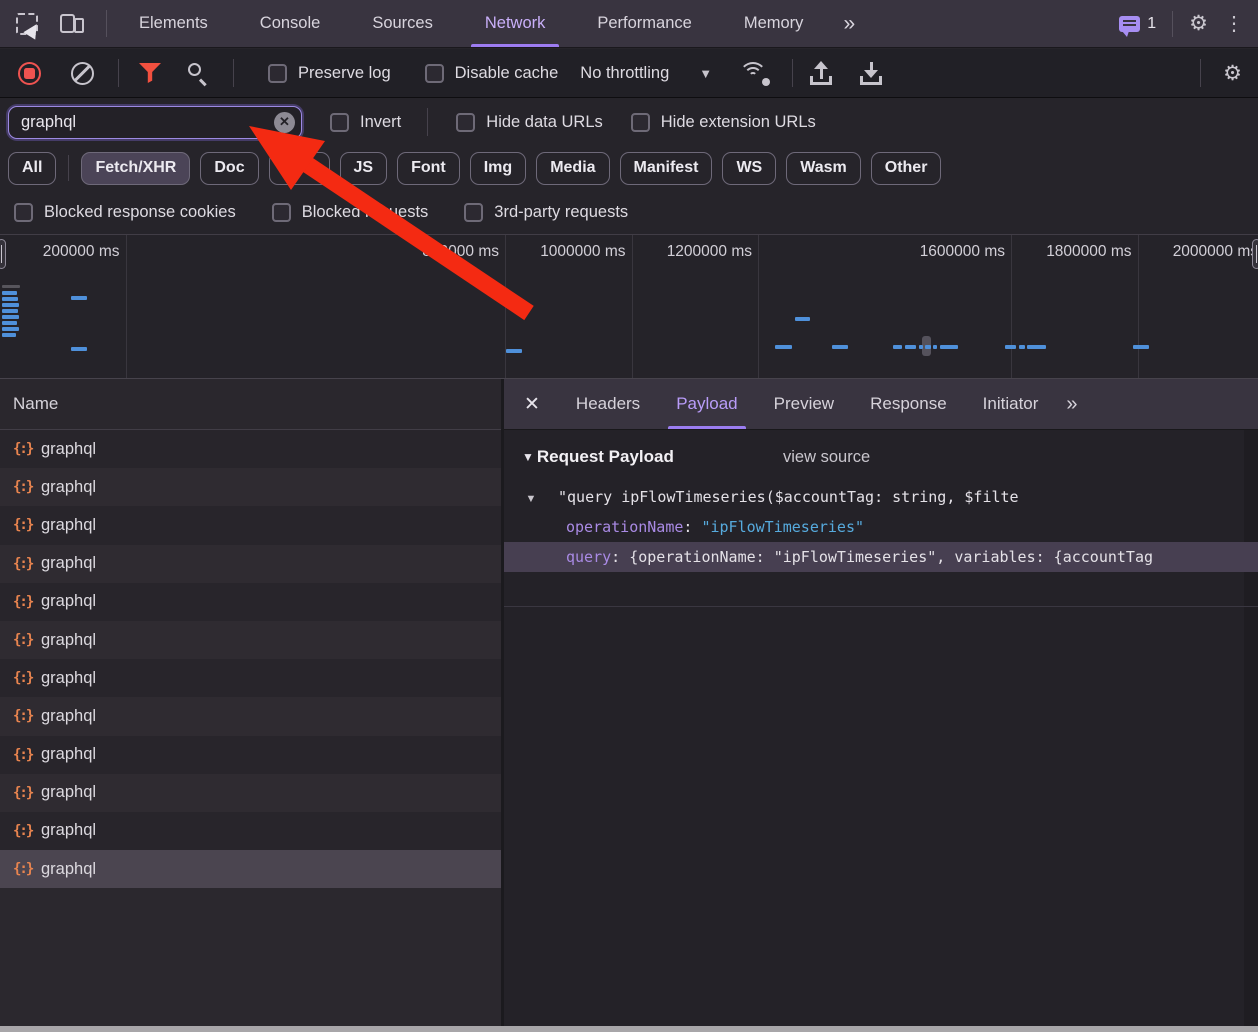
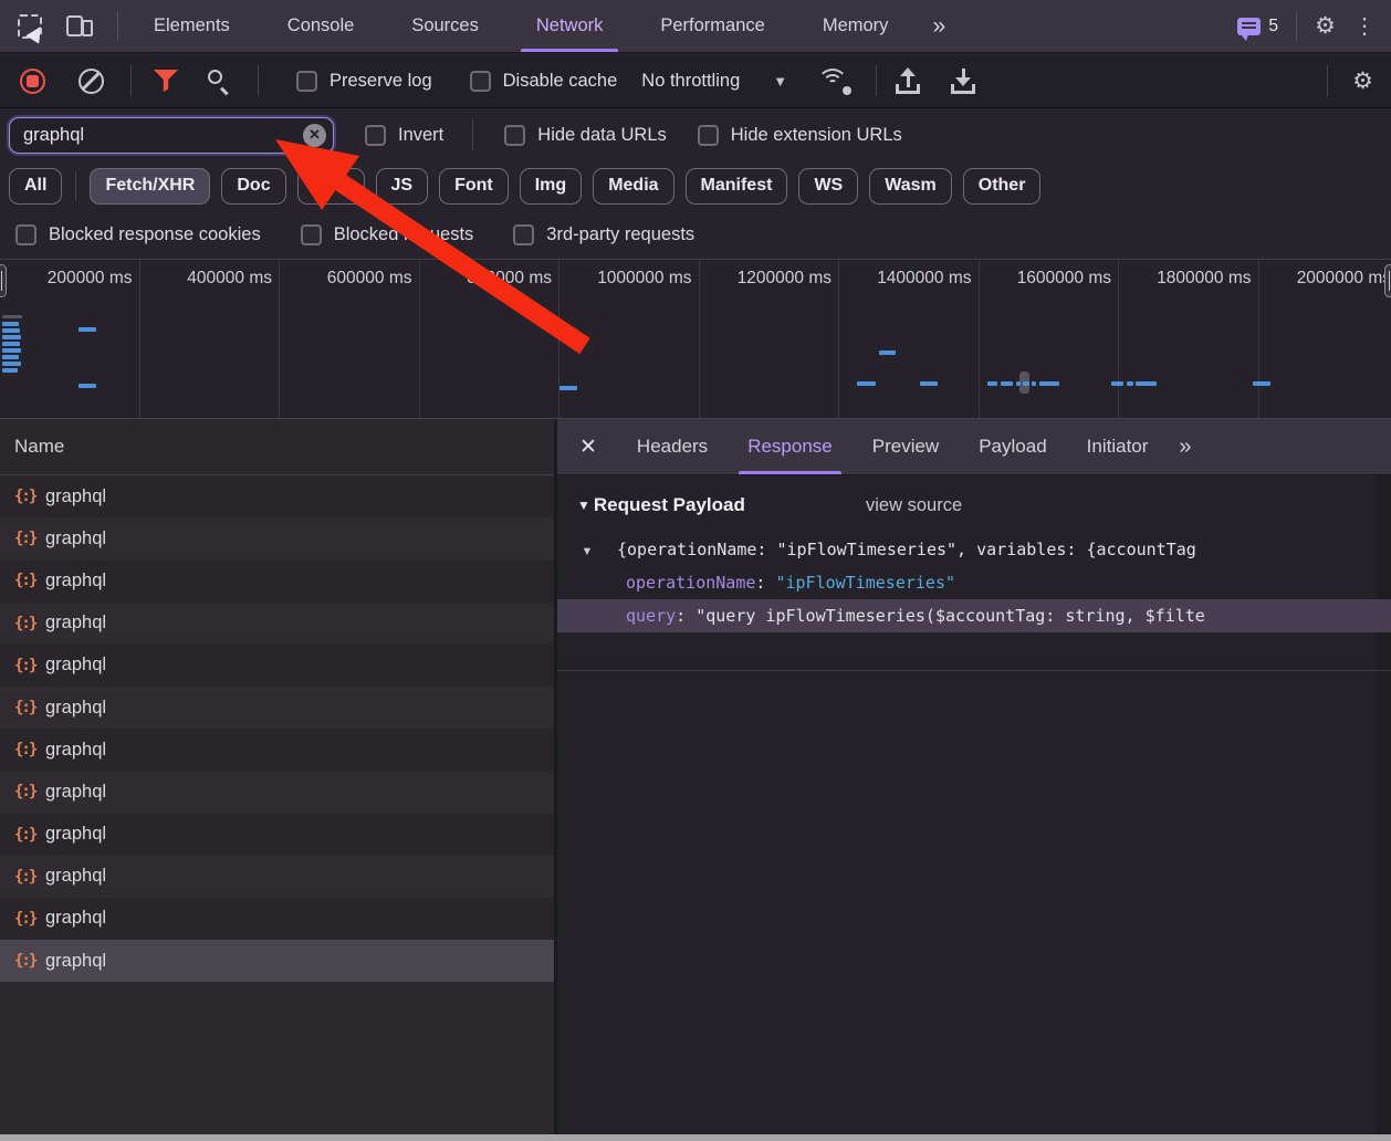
  Elements
  Console
  Sources
  Network
  Performance
  Memory
  »
- 1
+ 5
  ⚙
  ⋮
  Preserve log
  Disable cache
  No throttling
  ▼
  ⚙
  graphql
  ✕
  Invert
  Hide data URLs
  Hide extension URLs
  All
  Fetch/XHR
  Doc
  JS
  Font
  Img
  Media
  Manifest
  WS
  Wasm
  Other
  Blocked response cookies
  Blockedests
  3rd-party requests
  200000 ms
+ 400000 ms
+ 600000 ms
  1000000 ms
  1200000 ms
+ 1400000 ms
  1600000 ms
  1800000 ms
  2000000 m
  Name
  {:}
  graphql
  {:}
  graphql
  {:}
  graphql
  {:}
  graphql
  {:}
  graphql
  {:}
  graphql
  {:}
  graphql
  {:}
  graphql
  {:}
  graphql
  {:}
  graphql
  {:}
  graphql
  {:}
  graphql
  ✕
  Headers
- Payload
+ Response
  Preview
- Response
+ Payload
  Initiator
  »
  ▼
  Request Payload
  view source
- ▼ "query ipFlowTimeseries($accountTag: string, $filte
+ ▼ {operationName: "ipFlowTimeseries", variables: {accountTag
  operationName: "ipFlowTimeseries"
- query: {operationName: "ipFlowTimeseries", variables: {accountTag
+ query: "query ipFlowTimeseries($accountTag: string, $filte
